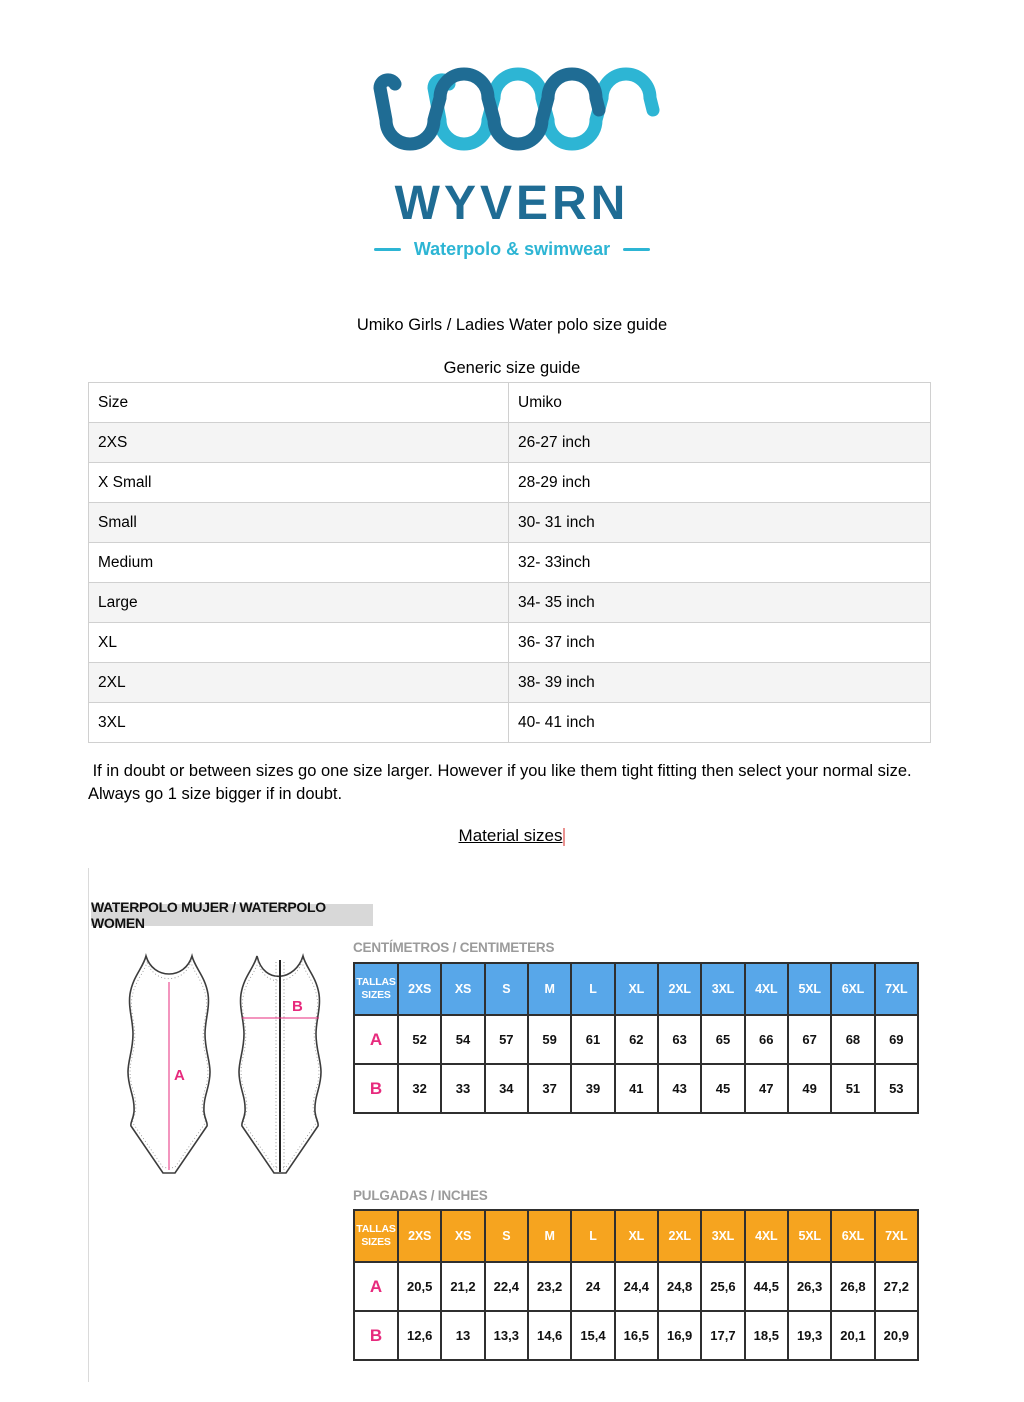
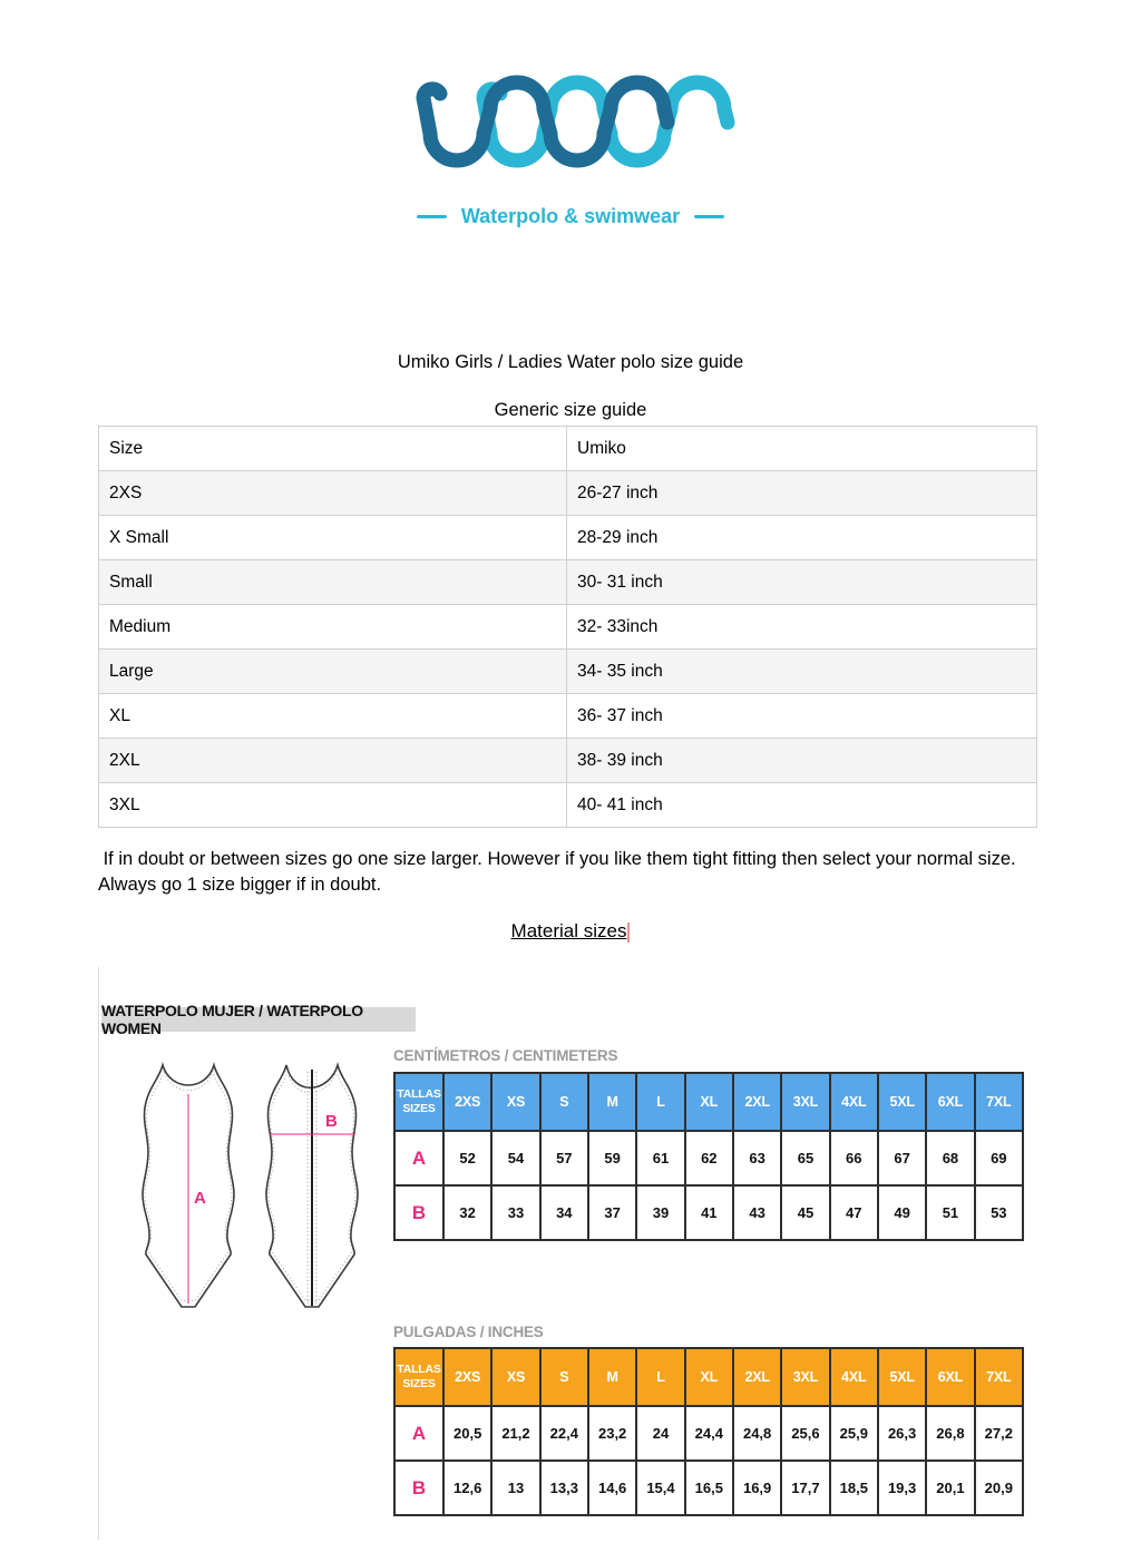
- WYVERN
  Waterpolo & swimwear
  Umiko Girls / Ladies Water polo size guide
  Generic size guide
  Size	Umiko
  2XS	26-27 inch
  X Small	28-29 inch
  Small	30- 31 inch
  Medium	32- 33inch
  Large	34- 35 inch
  XL	36- 37 inch
  2XL	38- 39 inch
  3XL	40- 41 inch
  If in doubt or between sizes go one size larger. However if you like them tight fitting then select your normal size. Always go 1 size bigger if in doubt.
  Material sizes
  WATERPOLO MUJER / WATERPOLO WOMEN
  A
  B
  CENTÍMETROS / CENTIMETERS
  TALLASSIZES	2XS	XS	S	M	L	XL	2XL	3XL	4XL	5XL	6XL	7XL
  A	52	54	57	59	61	62	63	65	66	67	68	69
  B	32	33	34	37	39	41	43	45	47	49	51	53
  PULGADAS / INCHES
  TALLASSIZES	2XS	XS	S	M	L	XL	2XL	3XL	4XL	5XL	6XL	7XL
- A	20,5	21,2	22,4	23,2	24	24,4	24,8	25,6	44,5	26,3	26,8	27,2
+ A	20,5	21,2	22,4	23,2	24	24,4	24,8	25,6	25,9	26,3	26,8	27,2
  B	12,6	13	13,3	14,6	15,4	16,5	16,9	17,7	18,5	19,3	20,1	20,9
